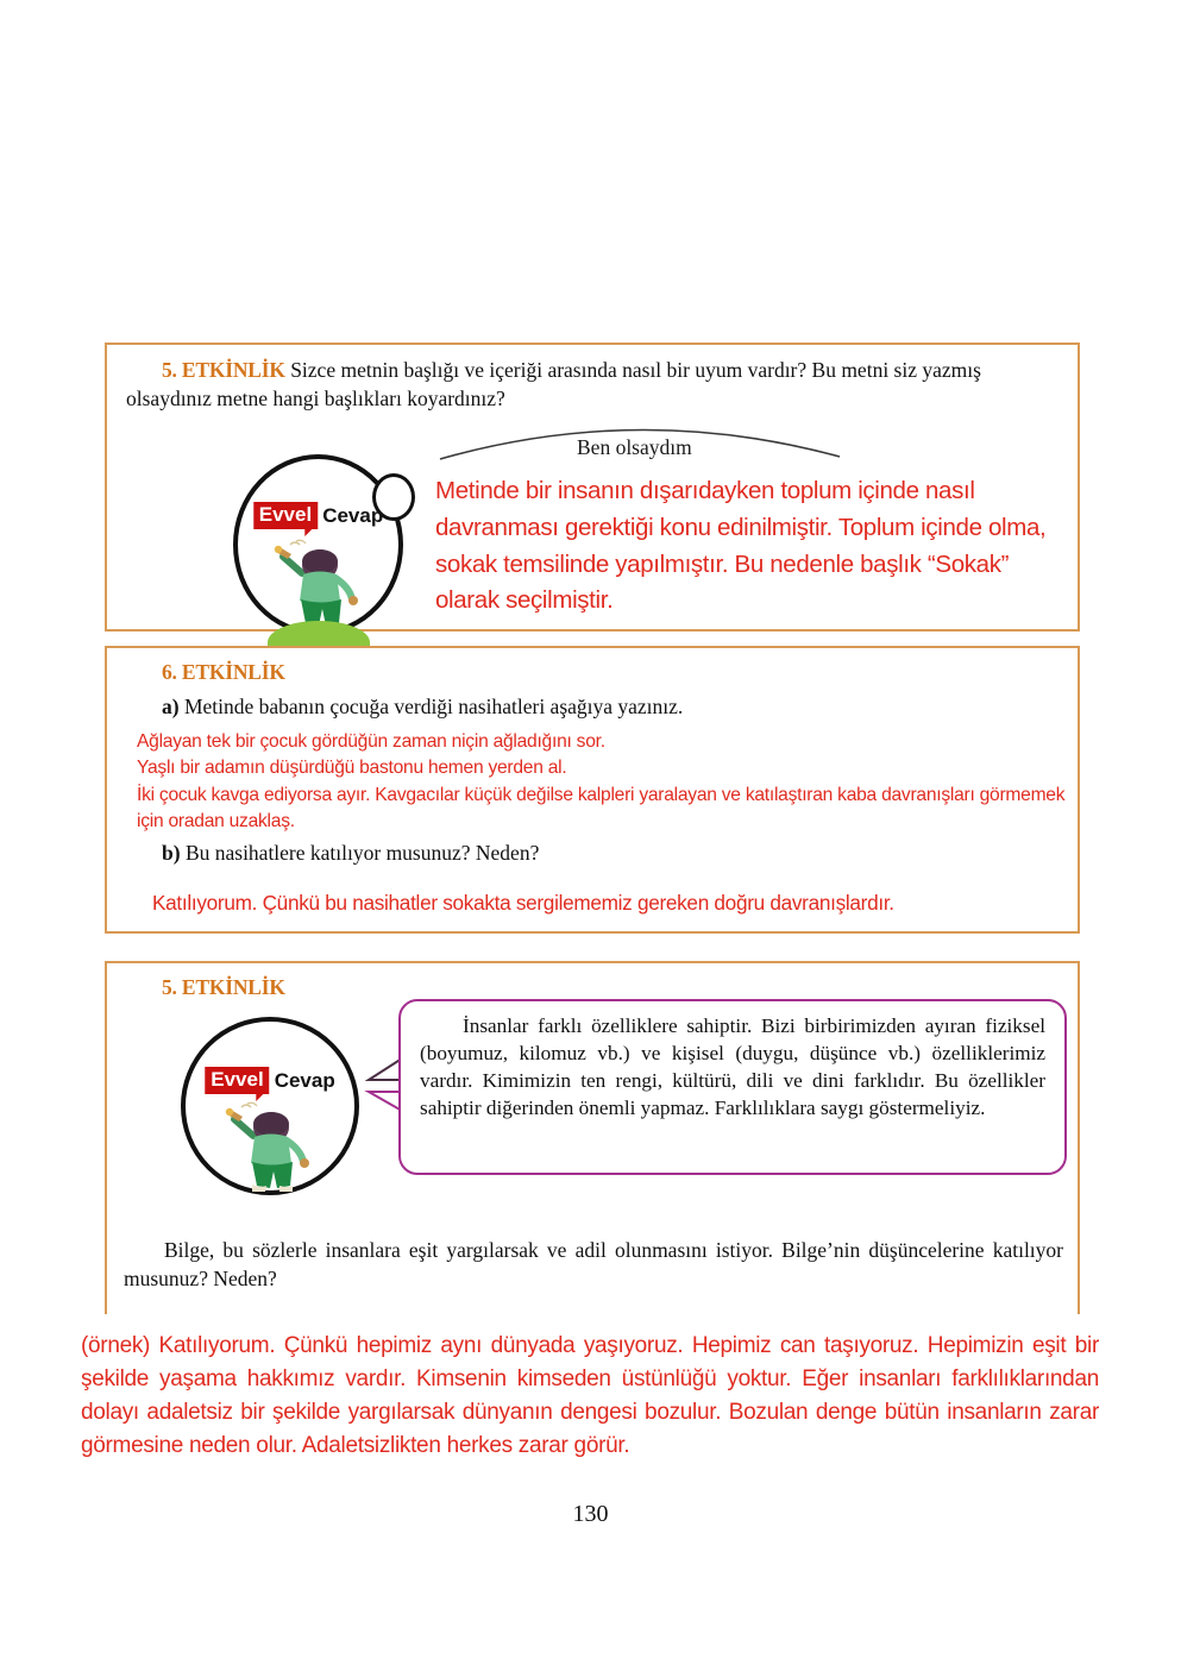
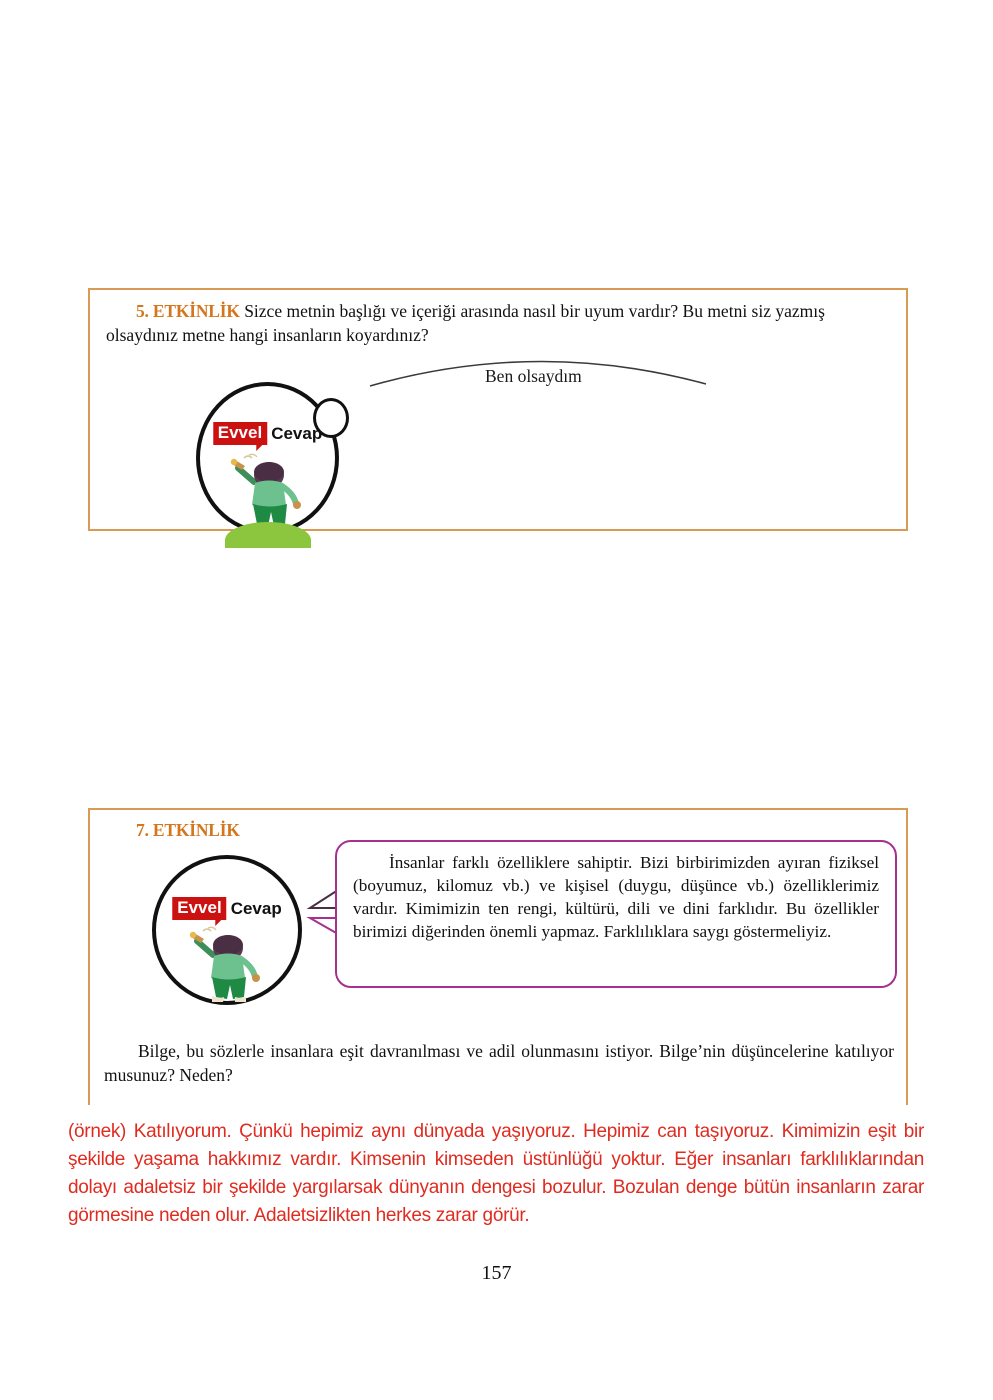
- 5. ETKİNLİK Sizce metnin başlığı ve içeriği arasında nasıl bir uyum vardır? Bu metni siz yazmış olsaydınız metne hangi başlıkları koyardınız?
+ 5. ETKİNLİK Sizce metnin başlığı ve içeriği arasında nasıl bir uyum vardır? Bu metni siz yazmış olsaydınız metne hangi insanların koyardınız?
  Evvel
  Cevap
  Ben olsaydım
- Metinde bir insanın dışarıdayken toplum içinde nasıl davranması gerektiği konu edinilmiştir. Toplum içinde olma, sokak temsilinde yapılmıştır. Bu nedenle başlık “Sokak” olarak seçilmiştir.
- 6. ETKİNLİK
- a) Metinde babanın çocuğa verdiği nasihatleri aşağıya yazınız.
- Ağlayan tek bir çocuk gördüğün zaman niçin ağladığını sor.
- Yaşlı bir adamın düşürdüğü bastonu hemen yerden al.
- İki çocuk kavga ediyorsa ayır. Kavgacılar küçük değilse kalpleri yaralayan ve katılaştıran kaba davranışları görmemek için oradan uzaklaş.
- b) Bu nasihatlere katılıyor musunuz? Neden?
- Katılıyorum. Çünkü bu nasihatler sokakta sergilememiz gereken doğru davranışlardır.
- 5. ETKİNLİK
+ 7. ETKİNLİK
  Evvel
  Cevap
- İnsanlar farklı özelliklere sahiptir. Bizi birbirimizden ayıran fiziksel (boyumuz, kilomuz vb.) ve kişisel (duygu, düşünce vb.) özelliklerimiz vardır. Kimimizin ten rengi, kültürü, dili ve dini farklıdır. Bu özellikler sahiptir diğerinden önemli yapmaz. Farklılıklara saygı göstermeliyiz.
+ İnsanlar farklı özelliklere sahiptir. Bizi birbirimizden ayıran fiziksel (boyumuz, kilomuz vb.) ve kişisel (duygu, düşünce vb.) özelliklerimiz vardır. Kimimizin ten rengi, kültürü, dili ve dini farklıdır. Bu özellikler birimizi diğerinden önemli yapmaz. Farklılıklara saygı göstermeliyiz.
- Bilge, bu sözlerle insanlara eşit yargılarsak ve adil olunmasını istiyor. Bilge’nin düşüncelerine katılıyor musunuz? Neden?
+ Bilge, bu sözlerle insanlara eşit davranılması ve adil olunmasını istiyor. Bilge’nin düşüncelerine katılıyor musunuz? Neden?
- (örnek) Katılıyorum. Çünkü hepimiz aynı dünyada yaşıyoruz. Hepimiz can taşıyoruz. Hepimizin eşit bir şekilde yaşama hakkımız vardır. Kimsenin kimseden üstünlüğü yoktur. Eğer insanları farklılıklarından dolayı adaletsiz bir şekilde yargılarsak dünyanın dengesi bozulur. Bozulan denge bütün insanların zarar görmesine neden olur. Adaletsizlikten herkes zarar görür.
+ (örnek) Katılıyorum. Çünkü hepimiz aynı dünyada yaşıyoruz. Hepimiz can taşıyoruz. Kimimizin eşit bir şekilde yaşama hakkımız vardır. Kimsenin kimseden üstünlüğü yoktur. Eğer insanları farklılıklarından dolayı adaletsiz bir şekilde yargılarsak dünyanın dengesi bozulur. Bozulan denge bütün insanların zarar görmesine neden olur. Adaletsizlikten herkes zarar görür.
- 130
+ 157
